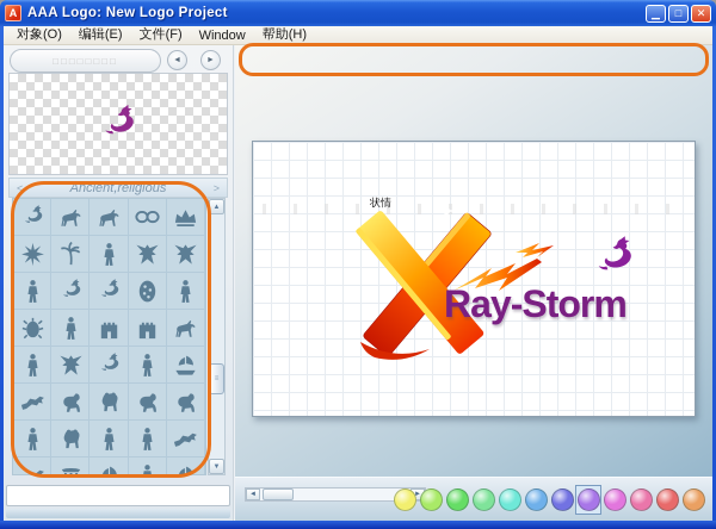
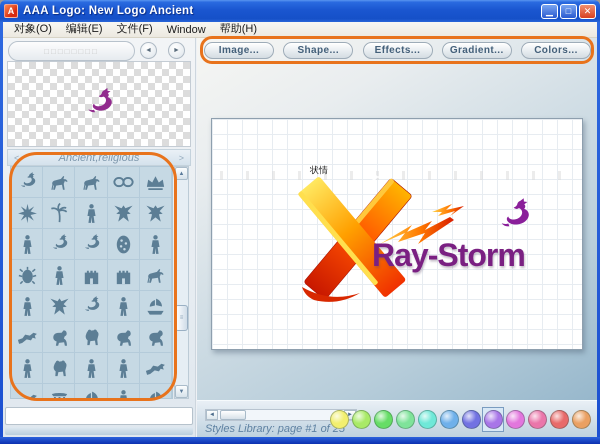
  A
- AAA Logo: New Logo Project
+ AAA Logo: New Logo Ancient
  ▁
  □
  ✕
  对象(O)
  编辑(E)
  文件(F)
  Window
  帮助(H)
  □□□□□□□□
  <
  Ancient,religious
  >
+ Image...
+ Shape...
+ Effects...
+ Gradient...
+ Colors...
  状情
  Ray-Storm
+ Styles Library: page #1 of 25
